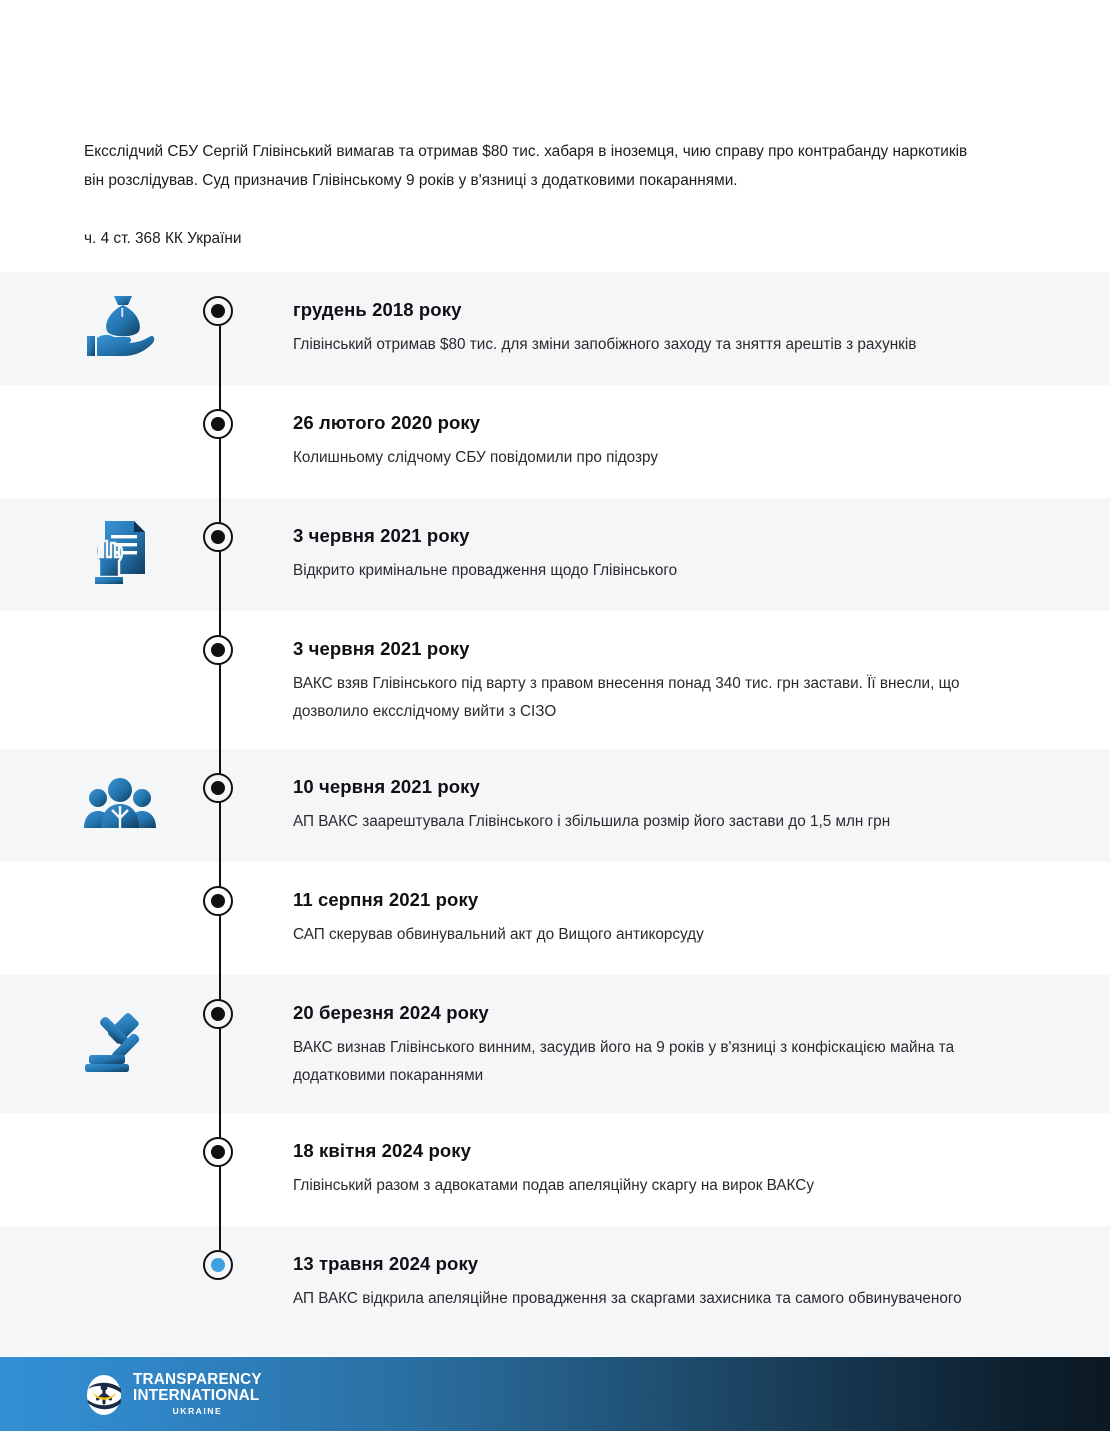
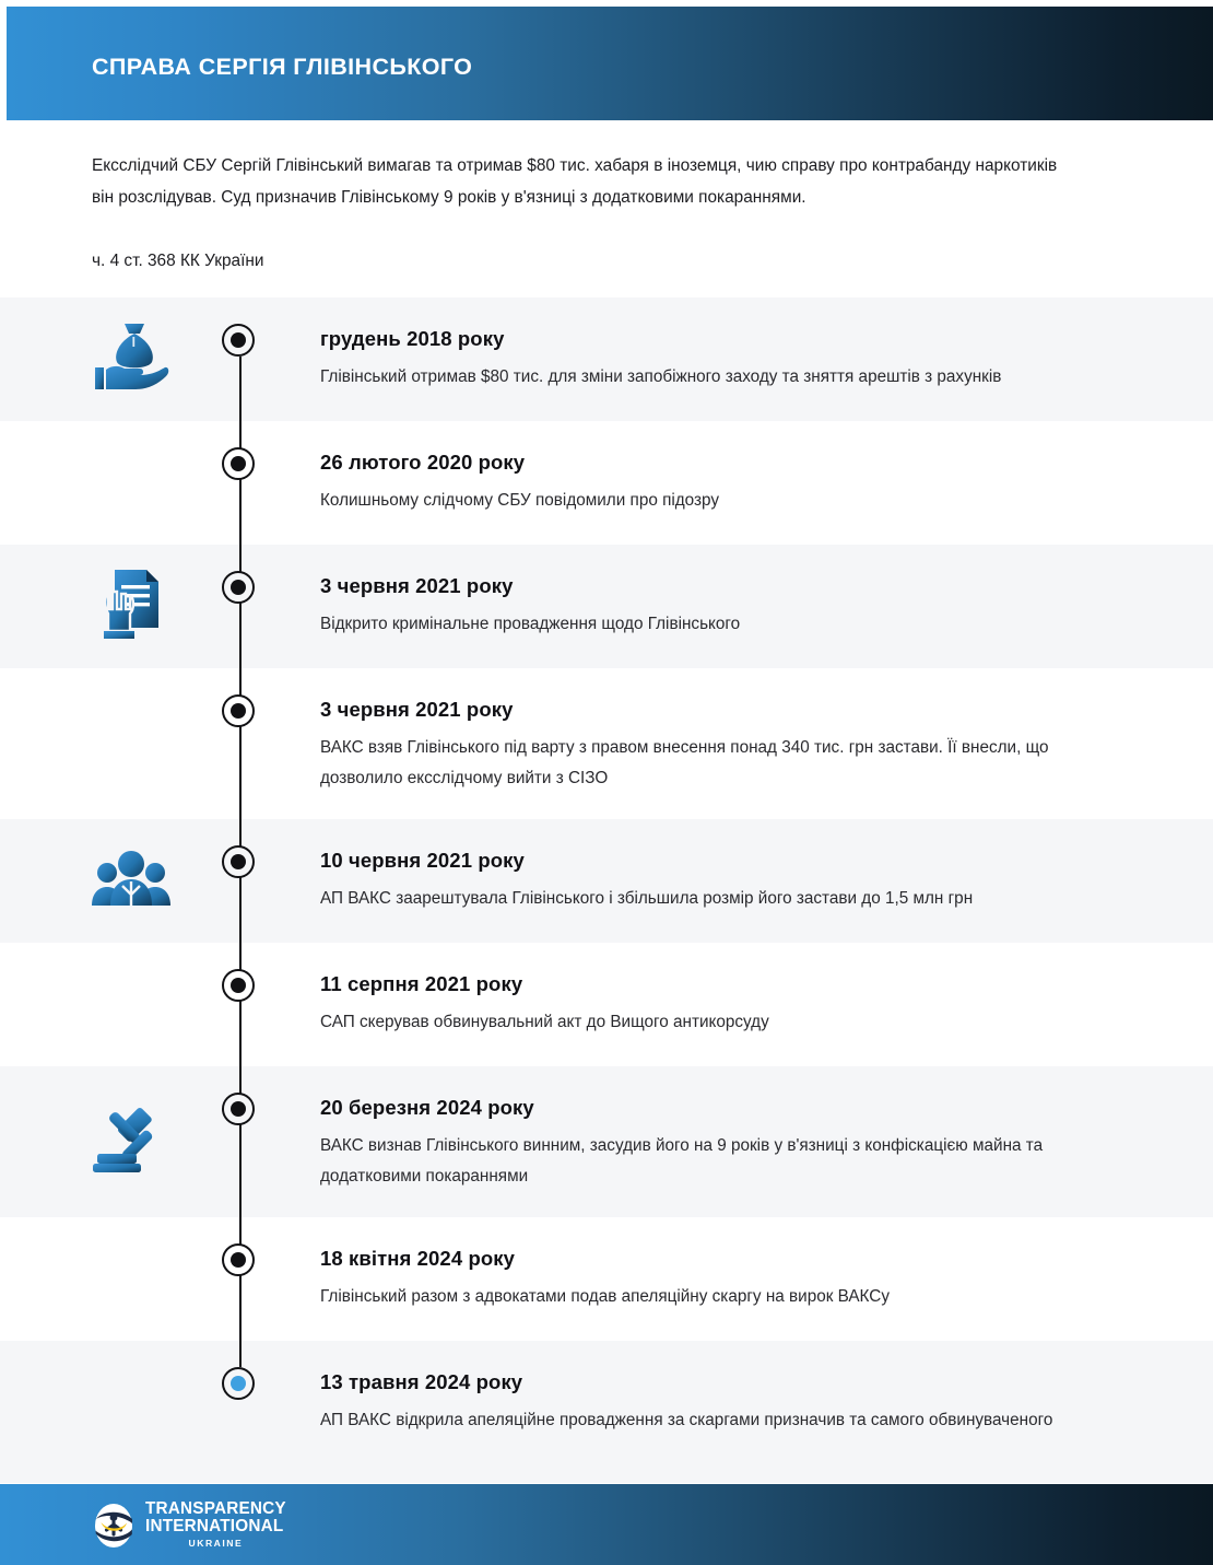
+ СПРАВА СЕРГІЯ ГЛІВІНСЬКОГО
  Ексслідчий СБУ Сергій Глівінський вимагав та отримав $80 тис. хабаря в іноземця, чию справу про контрабанду наркотиків він розслідував. Суд призначив Глівінському 9 років у в'язниці з додатковими покараннями.
  ч. 4 ст. 368 КК України
  грудень 2018 року
  Глівінський отримав $80 тис. для зміни запобіжного заходу та зняття арештів з рахунків
  26 лютого 2020 року
  Колишньому слідчому СБУ повідомили про підозру
  3 червня 2021 року
  Відкрито кримінальне провадження щодо Глівінського
  3 червня 2021 року
  ВАКС взяв Глівінського під варту з правом внесення понад 340 тис. грн застави. Її внесли, що дозволило ексслідчому вийти з СІЗО
  10 червня 2021 року
  АП ВАКС заарештувала Глівінського і збільшила розмір його застави до 1,5 млн грн
  11 серпня 2021 року
  САП скерував обвинувальний акт до Вищого антикорсуду
  20 березня 2024 року
  ВАКС визнав Глівінського винним, засудив його на 9 років у в'язниці з конфіскацією майна та додатковими покараннями
  18 квітня 2024 року
  Глівінський разом з адвокатами подав апеляційну скаргу на вирок ВАКСу
  13 травня 2024 року
- АП ВАКС відкрила апеляційне провадження за скаргами захисника та самого обвинуваченого
+ АП ВАКС відкрила апеляційне провадження за скаргами призначив та самого обвинуваченого
  TRANSPARENCY
  INTERNATIONAL
  UKRAINE
